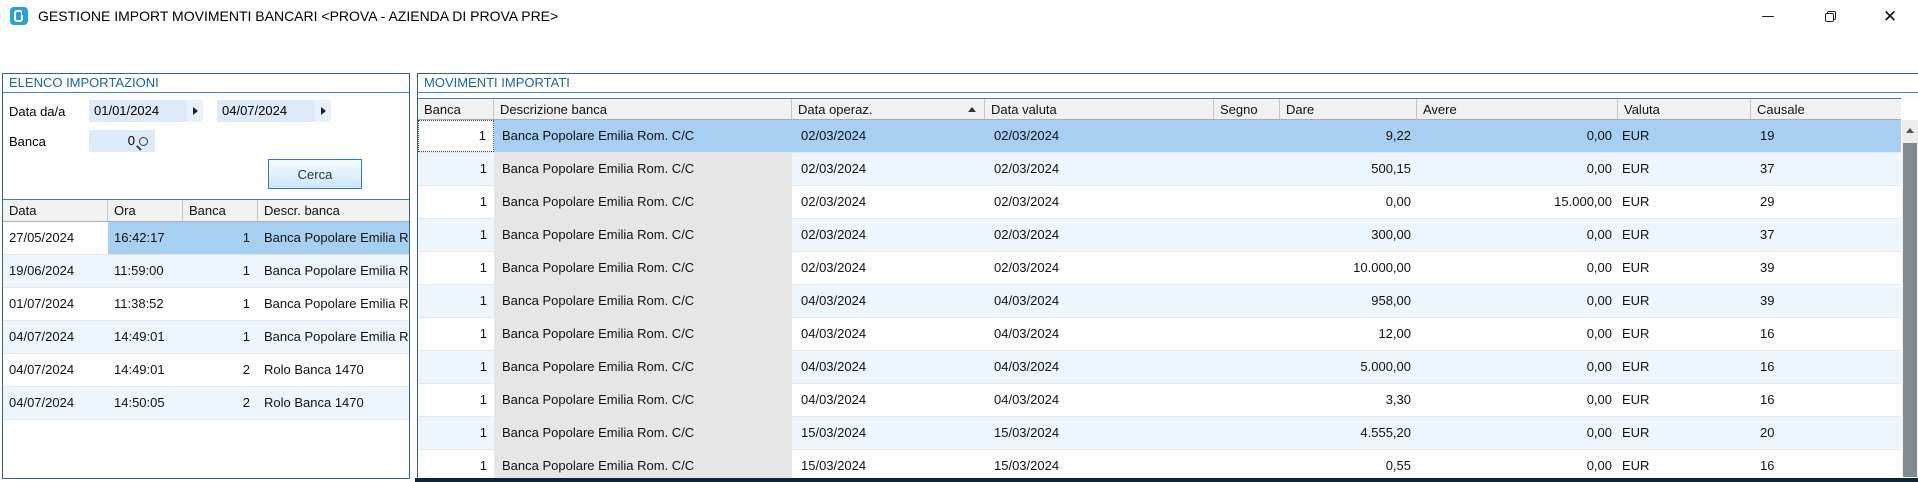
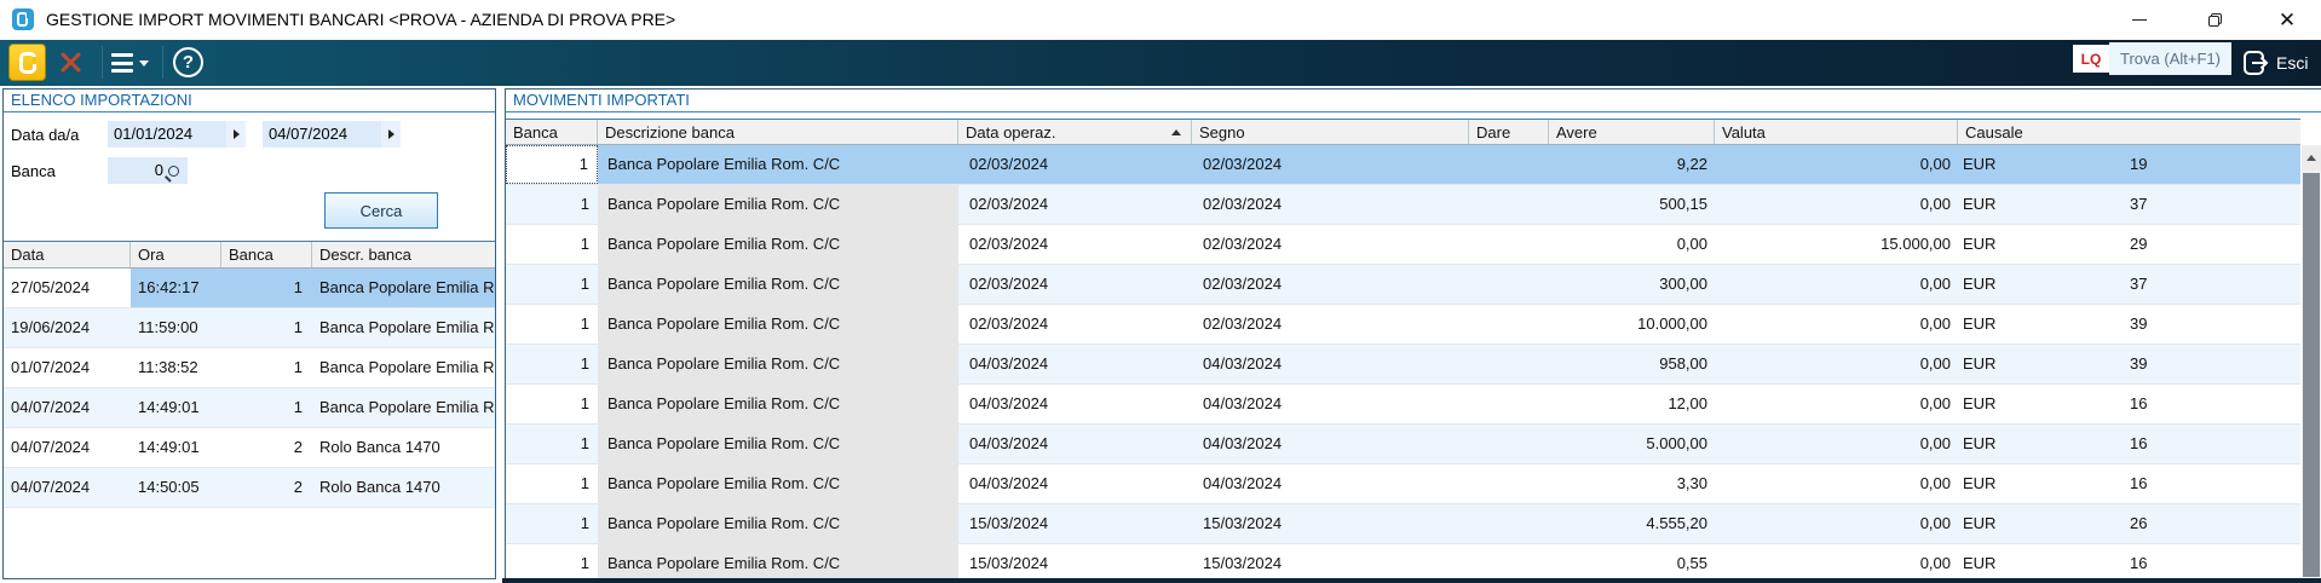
  GESTIONE IMPORT MOVIMENTI BANCARI <PROVA - AZIENDA DI PROVA PRE>
  ✕
+ ?
+ LQ
+ Trova (Alt+F1)
+ Esci
  ELENCO IMPORTAZIONI
  Data da/a
  01/01/2024
  04/07/2024
  Banca
  0
  Cerca
  Data
  Ora
  Banca
  Descr. banca
  27/05/2024
  16:42:17
  1
  Banca Popolare Emilia R
  19/06/2024
  11:59:00
  1
  Banca Popolare Emilia R
  01/07/2024
  11:38:52
  1
  Banca Popolare Emilia R
  04/07/2024
  14:49:01
  1
  Banca Popolare Emilia R
  04/07/2024
  14:49:01
  2
  Rolo Banca 1470
  04/07/2024
  14:50:05
  2
  Rolo Banca 1470
  MOVIMENTI IMPORTATI
  Banca
  Descrizione banca
  Data operaz.
- Data valuta
  Segno
  Dare
  Avere
  Valuta
  Causale
  1
  Banca Popolare Emilia Rom. C/C
  02/03/2024
  02/03/2024
  9,22
  0,00
  EUR
  19
  1
  Banca Popolare Emilia Rom. C/C
  02/03/2024
  02/03/2024
  500,15
  0,00
  EUR
  37
  1
  Banca Popolare Emilia Rom. C/C
  02/03/2024
  02/03/2024
  0,00
  15.000,00
  EUR
  29
  1
  Banca Popolare Emilia Rom. C/C
  02/03/2024
  02/03/2024
  300,00
  0,00
  EUR
  37
  1
  Banca Popolare Emilia Rom. C/C
  02/03/2024
  02/03/2024
  10.000,00
  0,00
  EUR
  39
  1
  Banca Popolare Emilia Rom. C/C
  04/03/2024
  04/03/2024
  958,00
  0,00
  EUR
  39
  1
  Banca Popolare Emilia Rom. C/C
  04/03/2024
  04/03/2024
  12,00
  0,00
  EUR
  16
  1
  Banca Popolare Emilia Rom. C/C
  04/03/2024
  04/03/2024
  5.000,00
  0,00
  EUR
  16
  1
  Banca Popolare Emilia Rom. C/C
  04/03/2024
  04/03/2024
  3,30
  0,00
  EUR
  16
  1
  Banca Popolare Emilia Rom. C/C
  15/03/2024
  15/03/2024
  4.555,20
  0,00
  EUR
- 20
+ 26
  1
  Banca Popolare Emilia Rom. C/C
  15/03/2024
  15/03/2024
  0,55
  0,00
  EUR
  16
